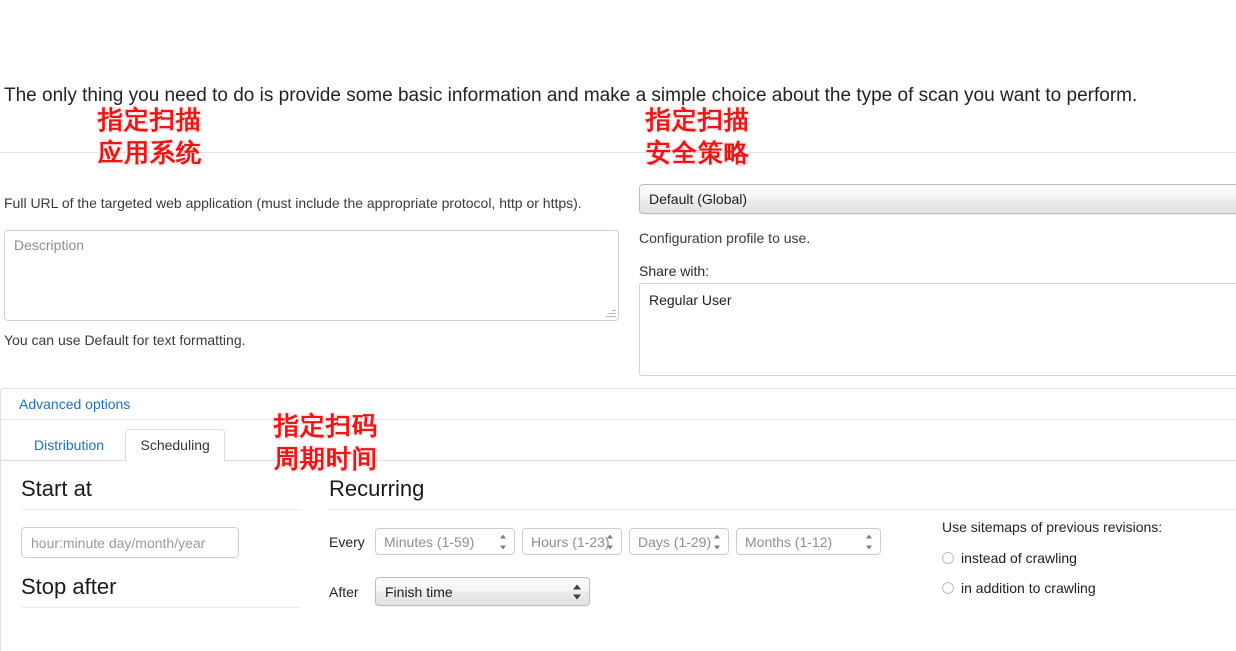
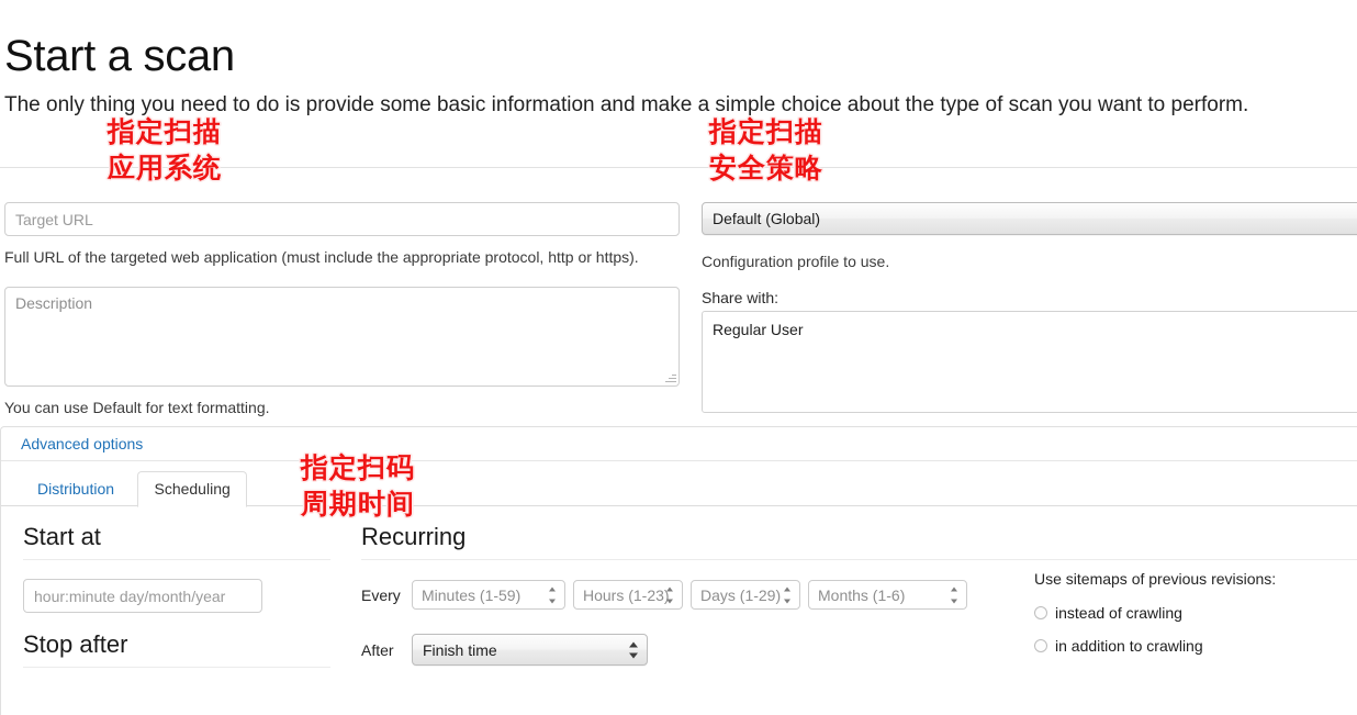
+ Start a scan
  The only thing you need to do is provide some basic information and make a simple choice about the type of scan you want to perform.
+ Target URL
  Full URL of the targeted web application (must include the appropriate protocol, http or https).
  Description
  You can use Default for text formatting.
  Default (Global)
  Configuration profile to use.
  Share with:
  Regular User
  Advanced options
  Distribution Scheduling
  Start at
  hour:minute day/month/year
  Stop after
  Recurring
  Every
  Minutes (1-59)
  Hours (1-23)
  Days (1-29)
- Months (1-12)
+ Months (1-6)
  After
  Finish time
  Use sitemaps of previous revisions:
  instead of crawling
  in addition to crawling
  指定扫描
  应用系统
  指定扫描
  安全策略
  指定扫码
  周期时间
